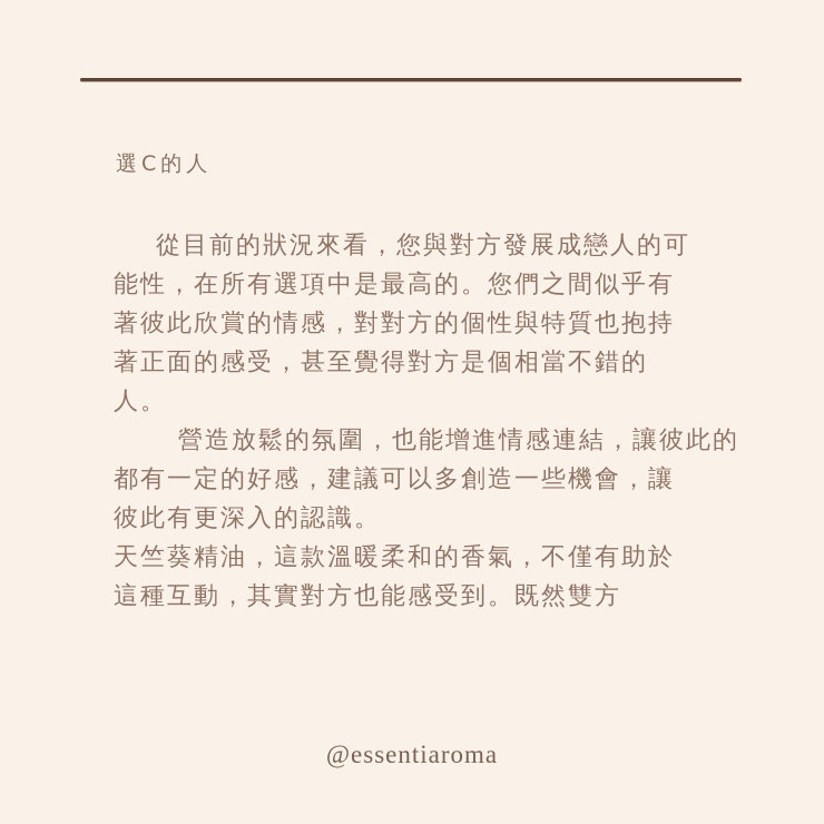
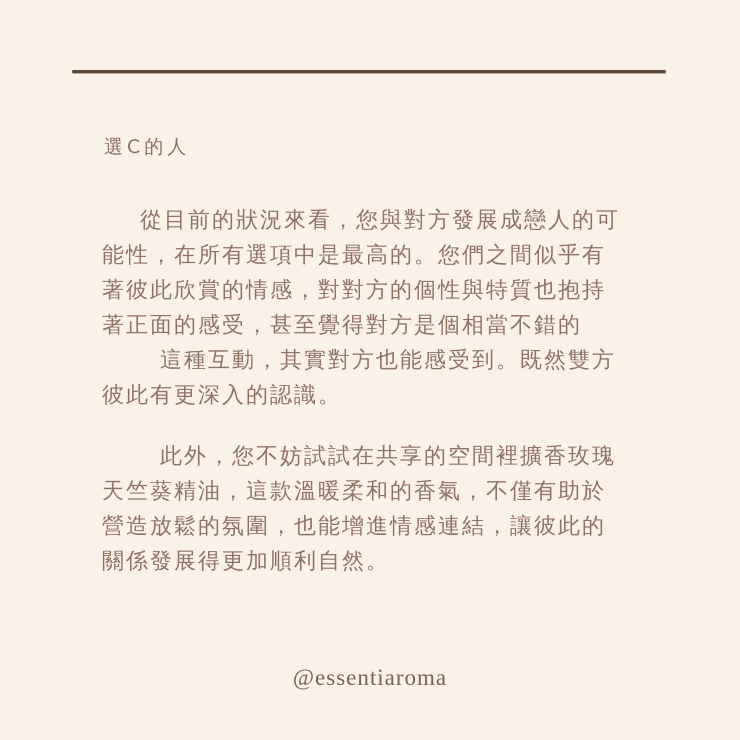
  選C的人
  從目前的狀況來看，您與對方發展成戀人的可
  能性，在所有選項中是最高的。您們之間似乎有
  著彼此欣賞的情感，對對方的個性與特質也抱持
  著正面的感受，甚至覺得對方是個相當不錯的
- 人。
- 營造放鬆的氛圍，也能增進情感連結，讓彼此的
+ 這種互動，其實對方也能感受到。既然雙方
- 都有一定的好感，建議可以多創造一些機會，讓
  彼此有更深入的認識。
+ 此外，您不妨試試在共享的空間裡擴香玫瑰
  天竺葵精油，這款溫暖柔和的香氣，不僅有助於
- 這種互動，其實對方也能感受到。既然雙方
+ 營造放鬆的氛圍，也能增進情感連結，讓彼此的
+ 關係發展得更加順利自然。
  @essentiaroma
